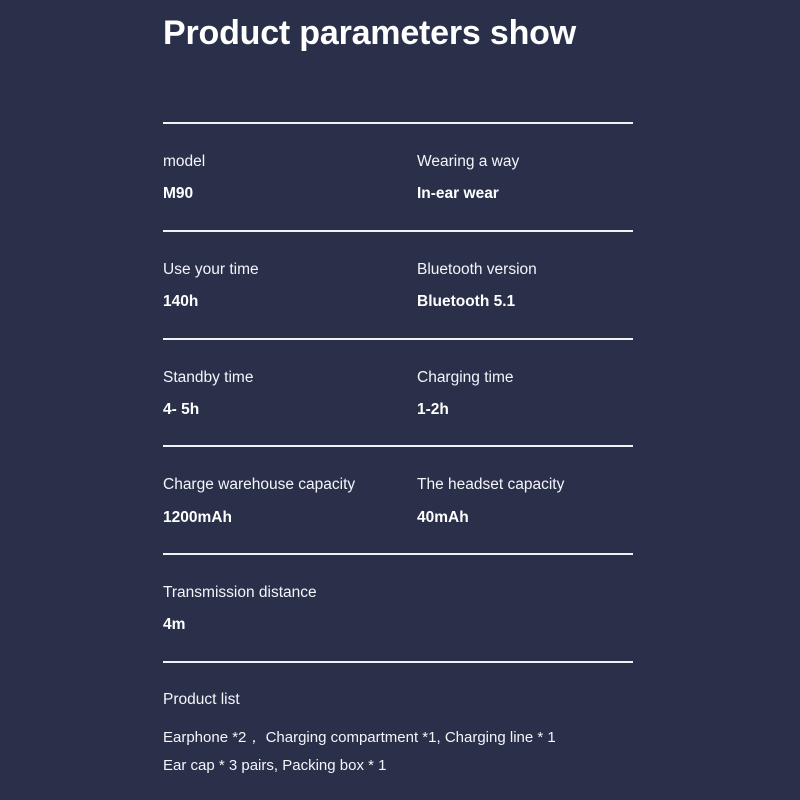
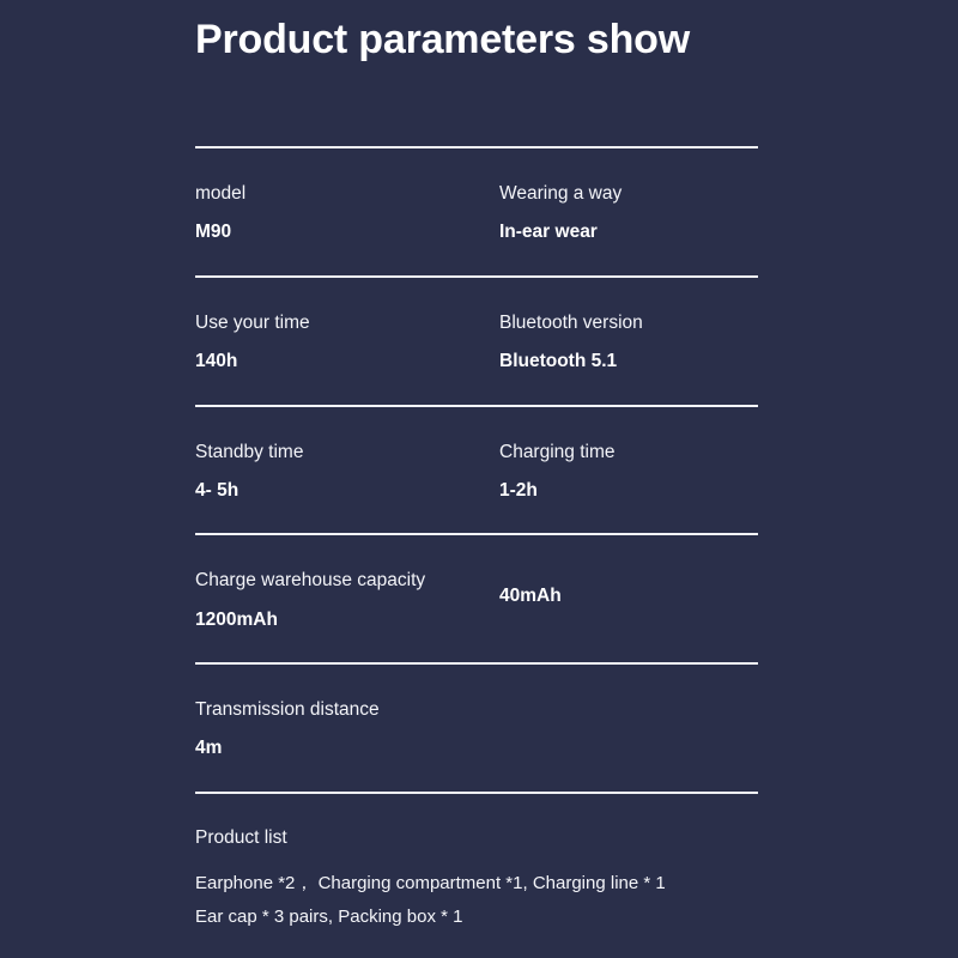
  Product parameters show
  model
  M90
  Wearing a way
  In-ear wear
  Use your time
  140h
  Bluetooth version
  Bluetooth 5.1
  Standby time
  4- 5h
  Charging time
  1-2h
  Charge warehouse capacity
  1200mAh
- The headset capacity
  40mAh
  Transmission distance
  4m
  Product list
  Earphone *2， Charging compartment *1, Charging line * 1
  Ear cap * 3 pairs, Packing box * 1
